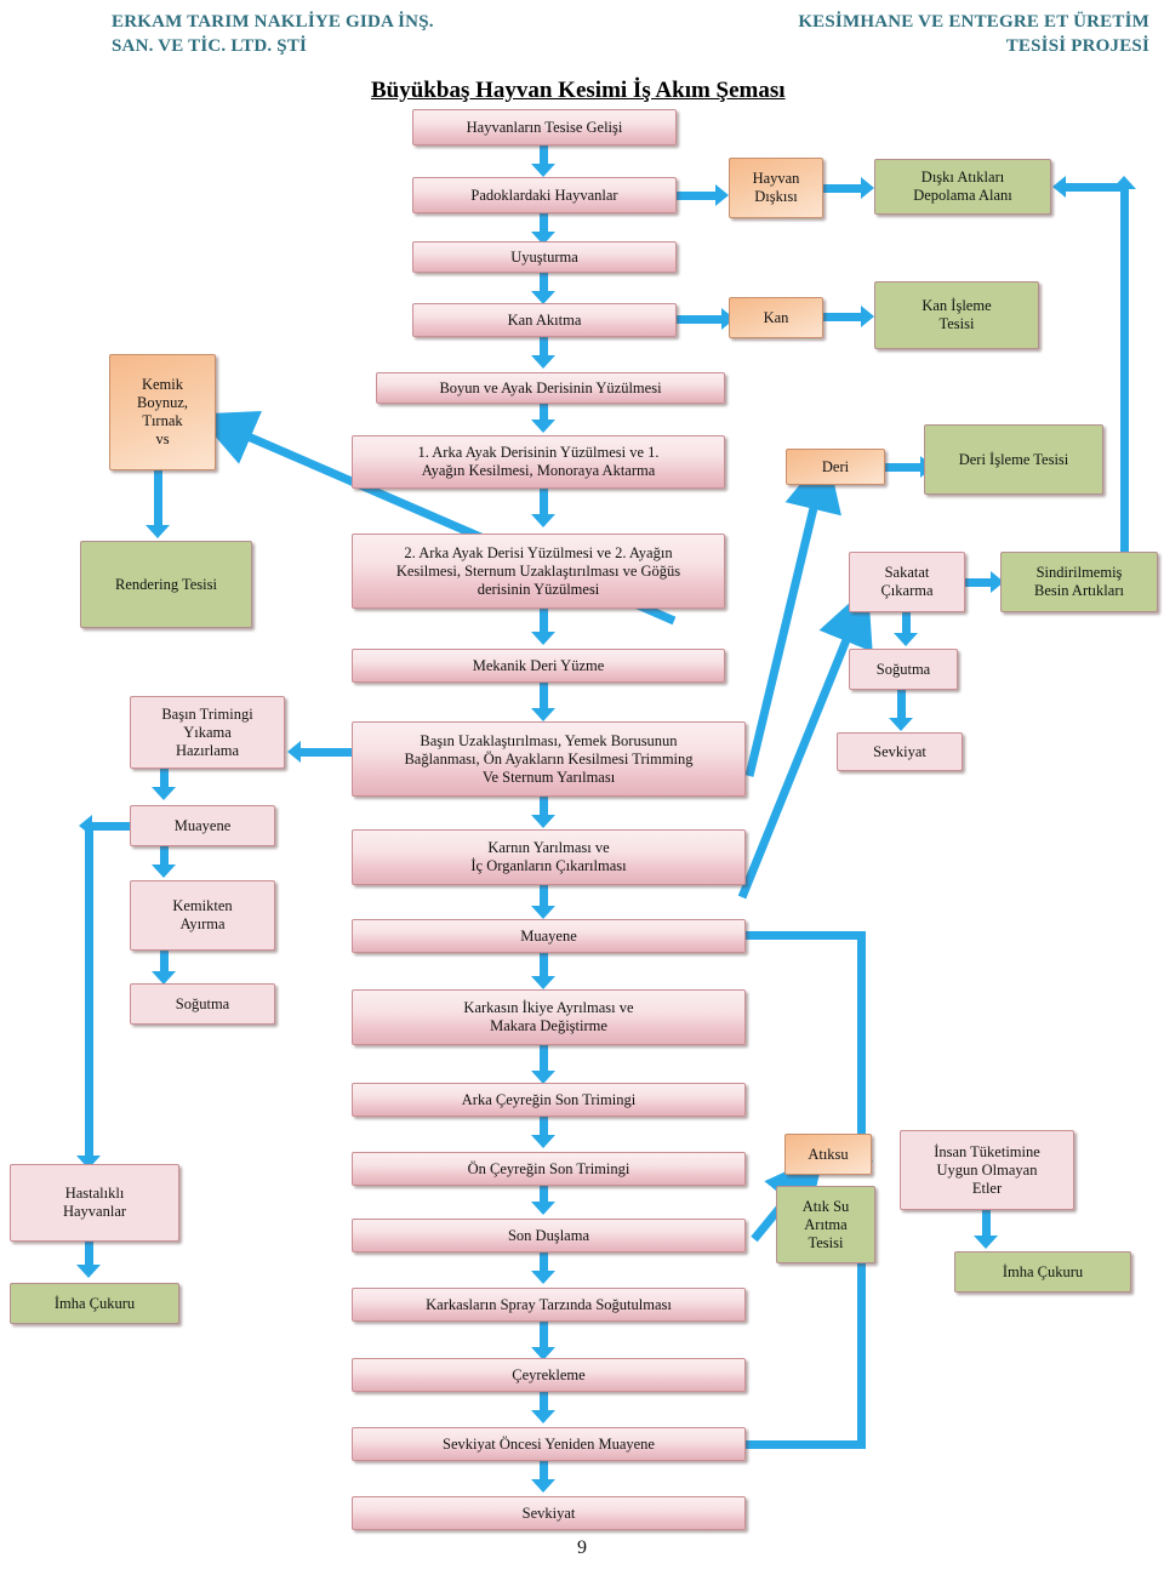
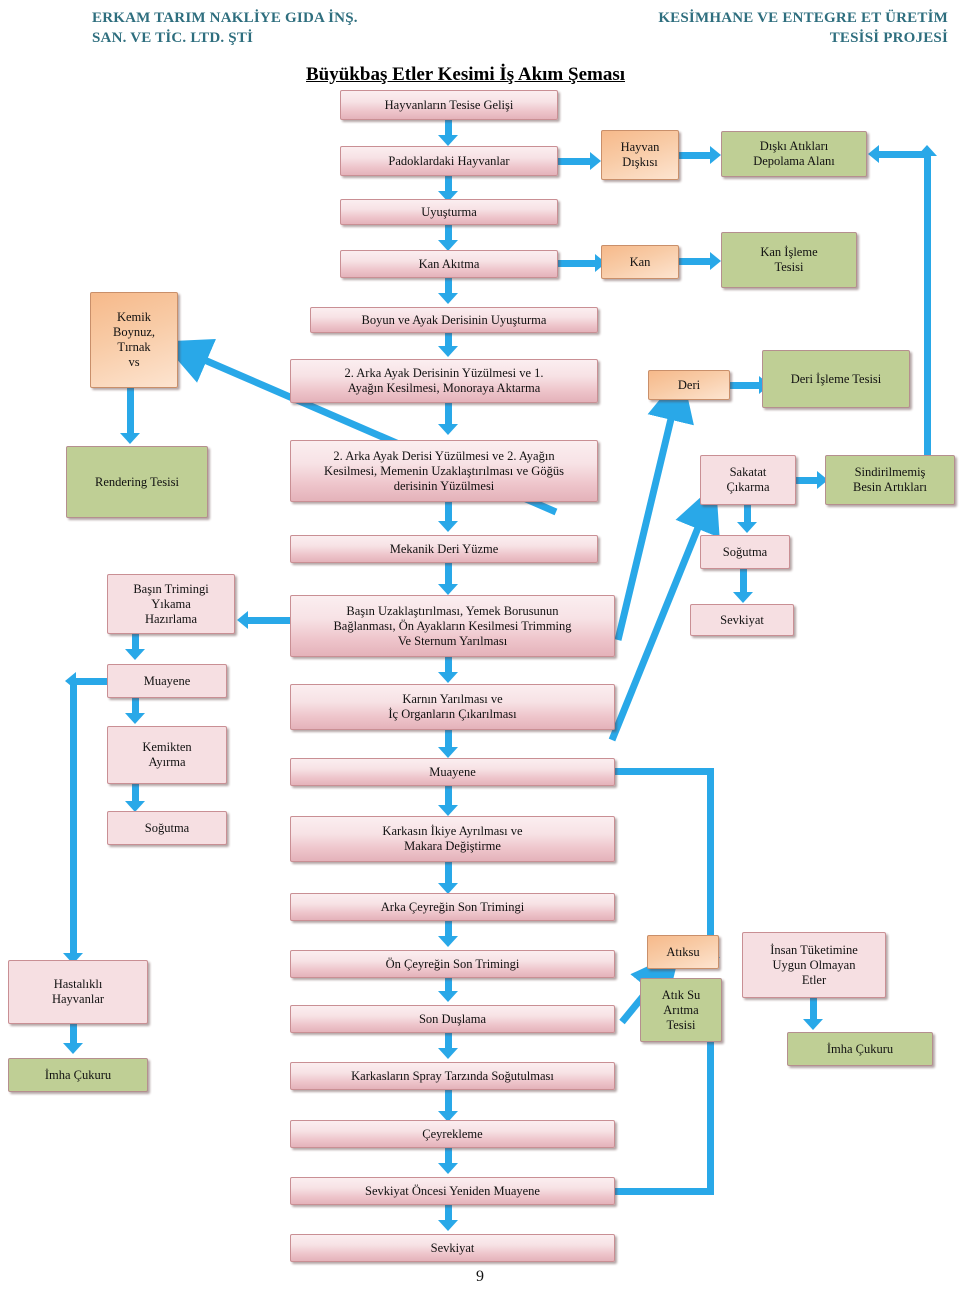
  ERKAM TARIM NAKLİYE GIDA İNŞ.
  SAN. VE TİC. LTD. ŞTİ
  KESİMHANE VE ENTEGRE ET ÜRETİM
  TESİSİ PROJESİ
- Büyükbaş Hayvan Kesimi İş Akım Şeması
+ Büyükbaş Etler Kesimi İş Akım Şeması
  Hayvanların Tesise Gelişi
  Padoklardaki Hayvanlar
  Uyuşturma
  Kan Akıtma
- Boyun ve Ayak Derisinin Yüzülmesi
+ Boyun ve Ayak Derisinin Uyuşturma
- 1. Arka Ayak Derisinin Yüzülmesi ve 1.
+ 2. Arka Ayak Derisinin Yüzülmesi ve 1.
  Ayağın Kesilmesi, Monoraya Aktarma
  2. Arka Ayak Derisi Yüzülmesi ve 2. Ayağın
- Kesilmesi, Sternum Uzaklaştırılması ve Göğüs
+ Kesilmesi, Memenin Uzaklaştırılması ve Göğüs
  derisinin Yüzülmesi
  Mekanik Deri Yüzme
  Başın Uzaklaştırılması, Yemek Borusunun
  Bağlanması, Ön Ayakların Kesilmesi Trimming
  Ve Sternum Yarılması
  Karnın Yarılması ve
  İç Organların Çıkarılması
  Muayene
  Karkasın İkiye Ayrılması ve
  Makara Değiştirme
  Arka Çeyreğin Son Trimingi
  Ön Çeyreğin Son Trimingi
  Son Duşlama
  Karkasların Spray Tarzında Soğutulması
  Çeyrekleme
  Sevkiyat Öncesi Yeniden Muayene
  Sevkiyat
  Hayvan
  Dışkısı
  Dışkı Atıkları
  Depolama Alanı
  Kan
  Kan İşleme
  Tesisi
  Deri
  Deri İşleme Tesisi
  Sakatat
  Çıkarma
  Sindirilmemiş
  Besin Artıkları
  Soğutma
  Sevkiyat
  Kemik
  Boynuz,
  Tırnak
  vs
  Rendering Tesisi
  Başın Trimingi
  Yıkama
  Hazırlama
  Muayene
  Kemikten
  Ayırma
  Soğutma
  Hastalıklı
  Hayvanlar
  İmha Çukuru
  Atıksu
  Atık Su
  Arıtma
  Tesisi
  İnsan Tüketimine
  Uygun Olmayan
  Etler
  İmha Çukuru
  9
